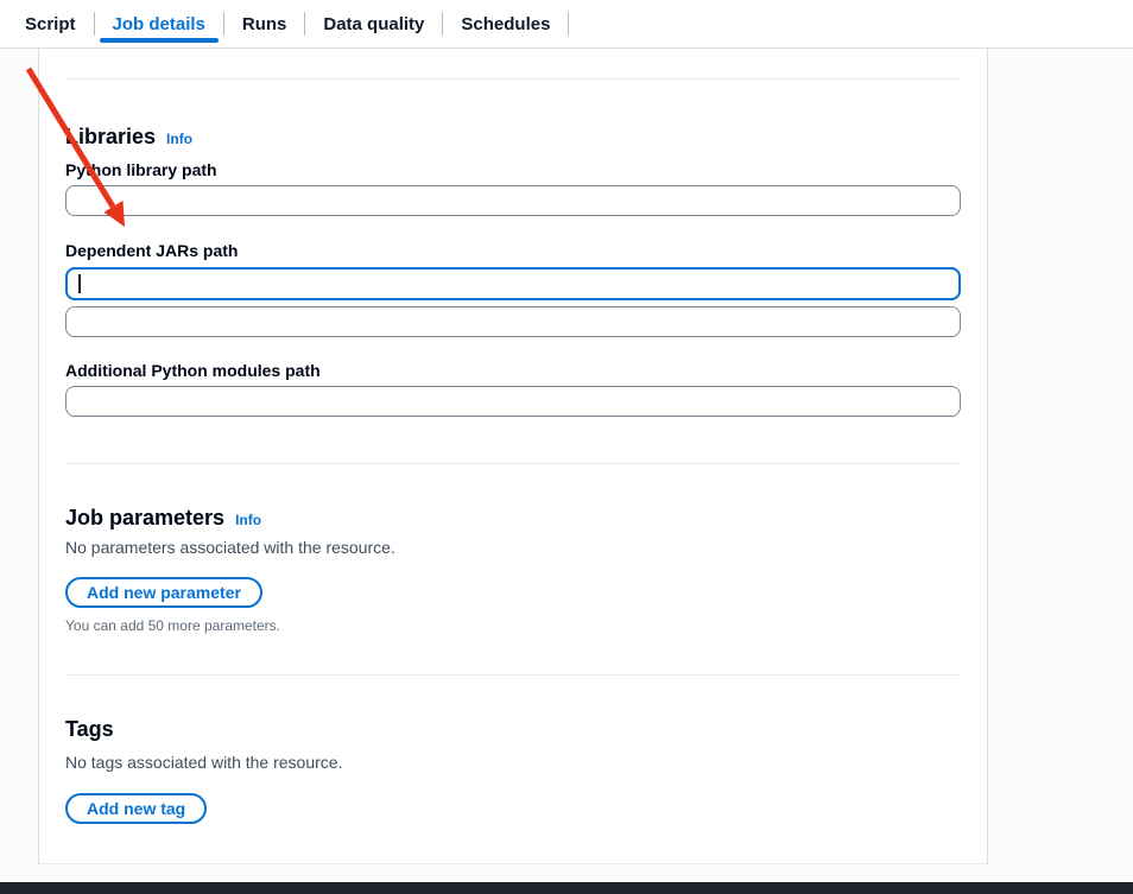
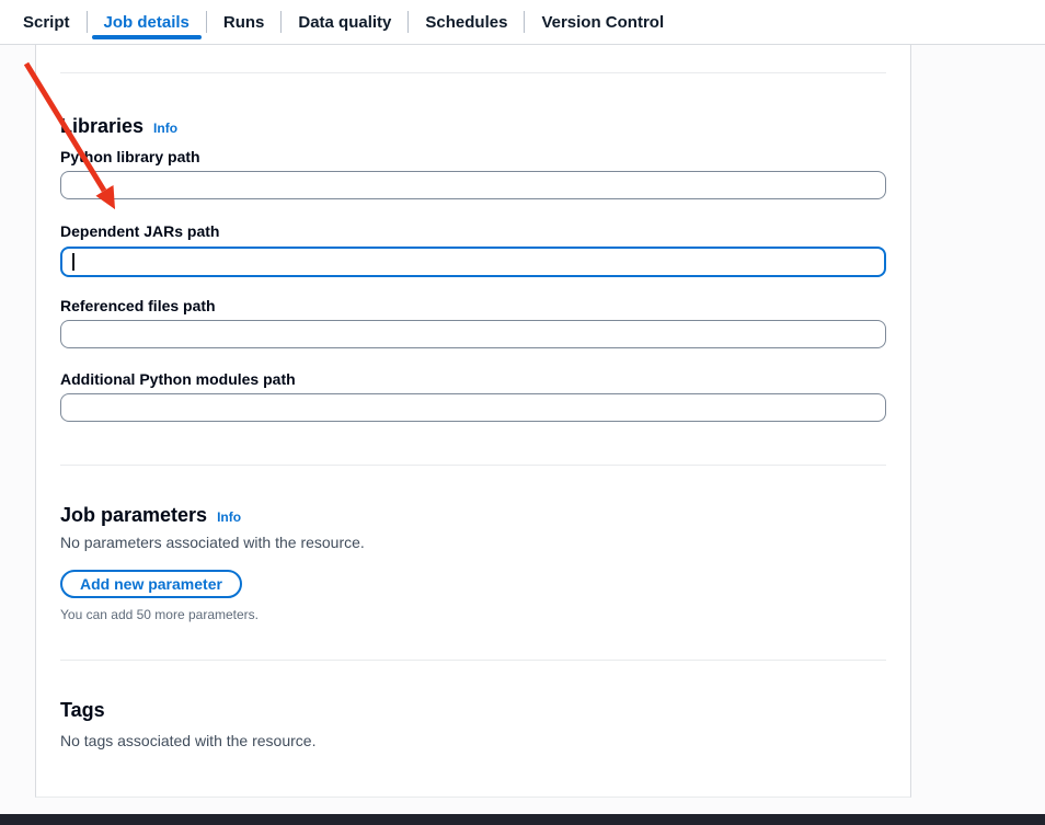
  Script
  Job details
  Runs
  Data quality
  Schedules
+ Version Control
  ibraries
  Info
  Pyhon library path
  Dependent JARs path
+ Referenced files path
  Additional Python modules path
  Job parameters
  Info
  No parameters associated with the resource.
  Add new parameter
  You can add 50 more parameters.
  Tags
  No tags associated with the resource.
- Add new tag
